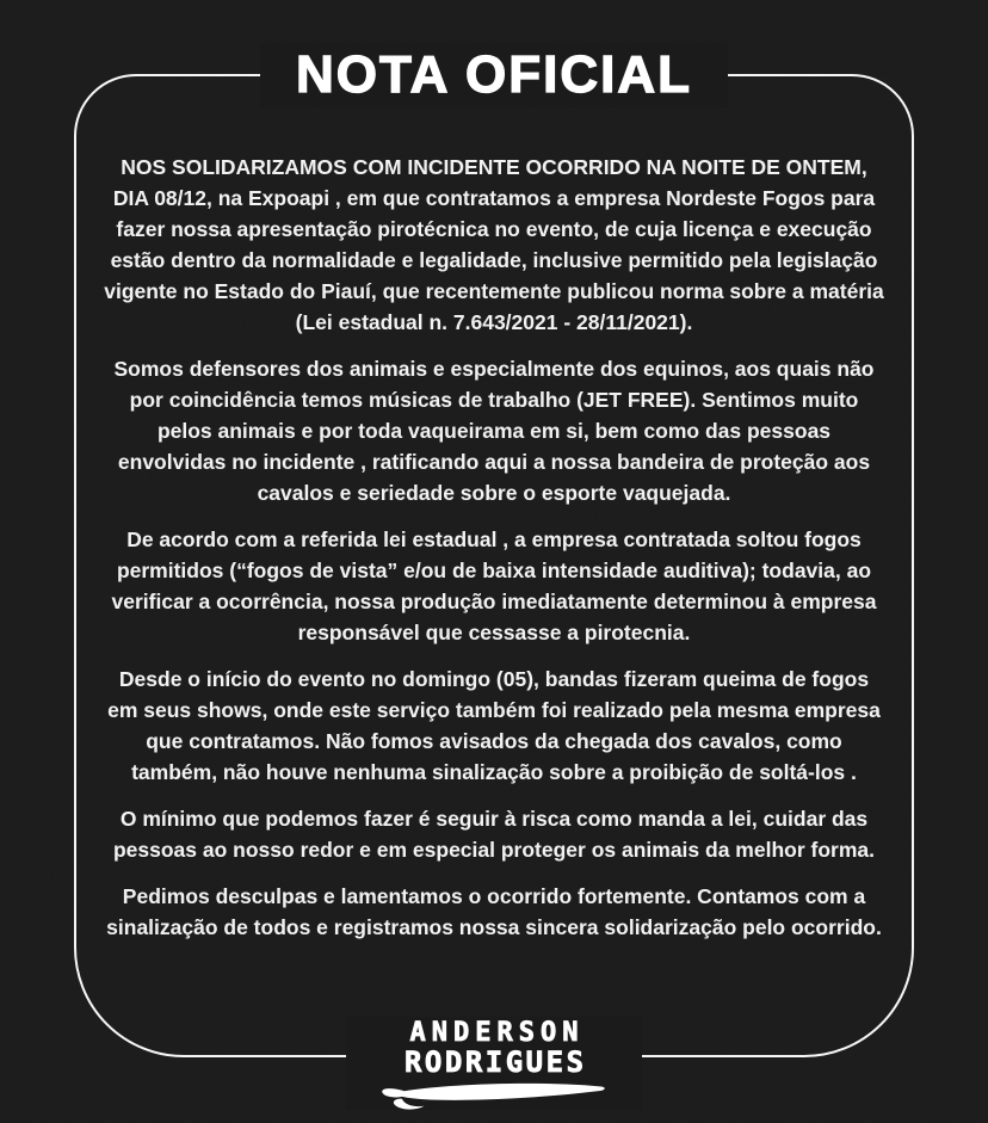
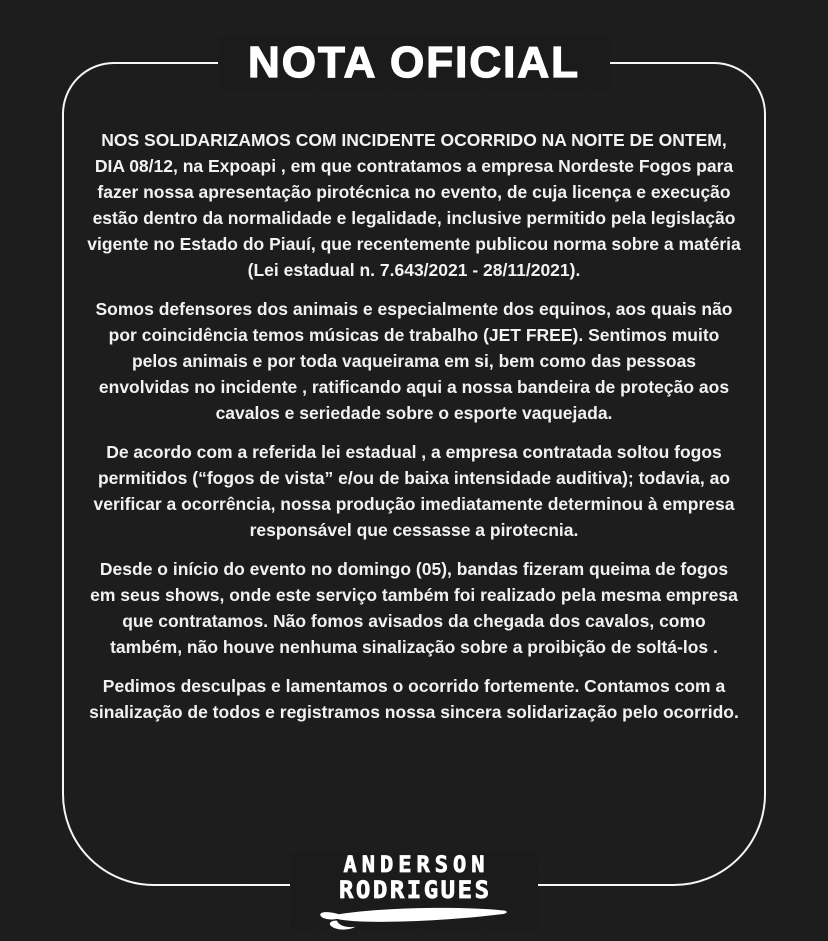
  NOTA OFICIAL
  NOS SOLIDARIZAMOS COM INCIDENTE OCORRIDO NA NOITE DE ONTEM, DIA 08/12, na Expoapi , em que contratamos a empresa Nordeste Fogos para fazer nossa apresentação pirotécnica no evento, de cuja licença e execução estão dentro da normalidade e legalidade, inclusive permitido pela legislação vigente no Estado do Piauí, que recentemente publicou norma sobre a matéria (Lei estadual n. 7.643/2021 - 28/11/2021).
  Somos defensores dos animais e especialmente dos equinos, aos quais não por coincidência temos músicas de trabalho (JET FREE). Sentimos muito pelos animais e por toda vaqueirama em si, bem como das pessoas envolvidas no incidente , ratificando aqui a nossa bandeira de proteção aos cavalos e seriedade sobre o esporte vaquejada.
  De acordo com a referida lei estadual , a empresa contratada soltou fogos permitidos (“fogos de vista” e/ou de baixa intensidade auditiva); todavia, ao verificar a ocorrência, nossa produção imediatamente determinou à empresa responsável que cessasse a pirotecnia.
  Desde o início do evento no domingo (05), bandas fizeram queima de fogos em seus shows, onde este serviço também foi realizado pela mesma empresa que contratamos. Não fomos avisados da chegada dos cavalos, como também, não houve nenhuma sinalização sobre a proibição de soltá-los .
- O mínimo que podemos fazer é seguir à risca como manda a lei, cuidar das pessoas ao nosso redor e em especial proteger os animais da melhor forma.
  Pedimos desculpas e lamentamos o ocorrido fortemente. Contamos com a sinalização de todos e registramos nossa sincera solidarização pelo ocorrido.
  ANDERSON
  RODRIGUES
